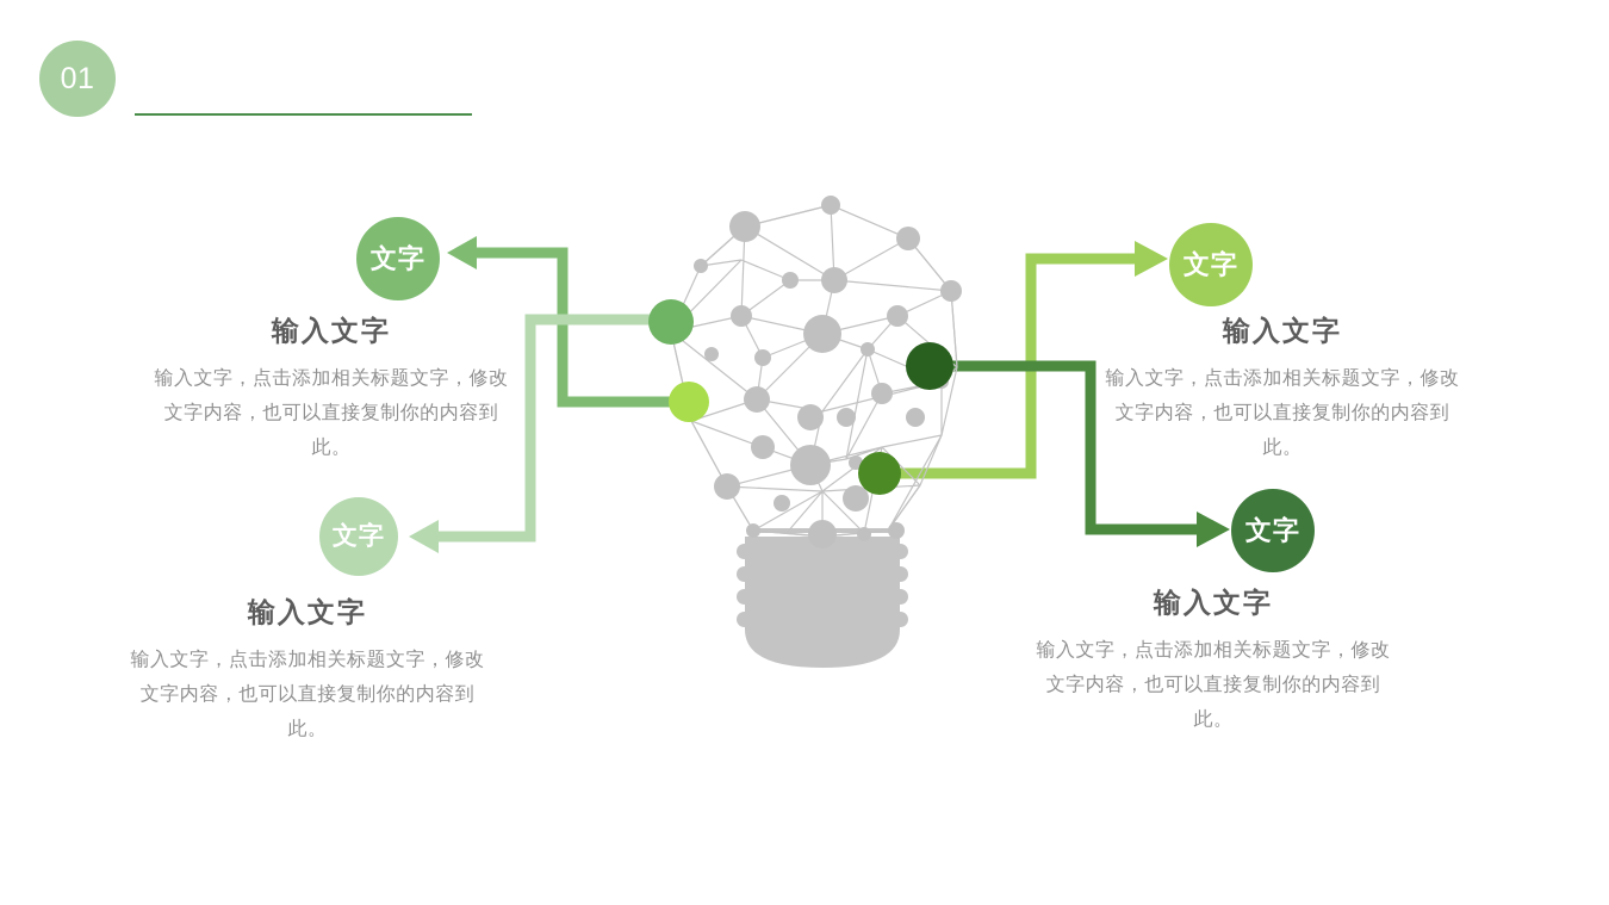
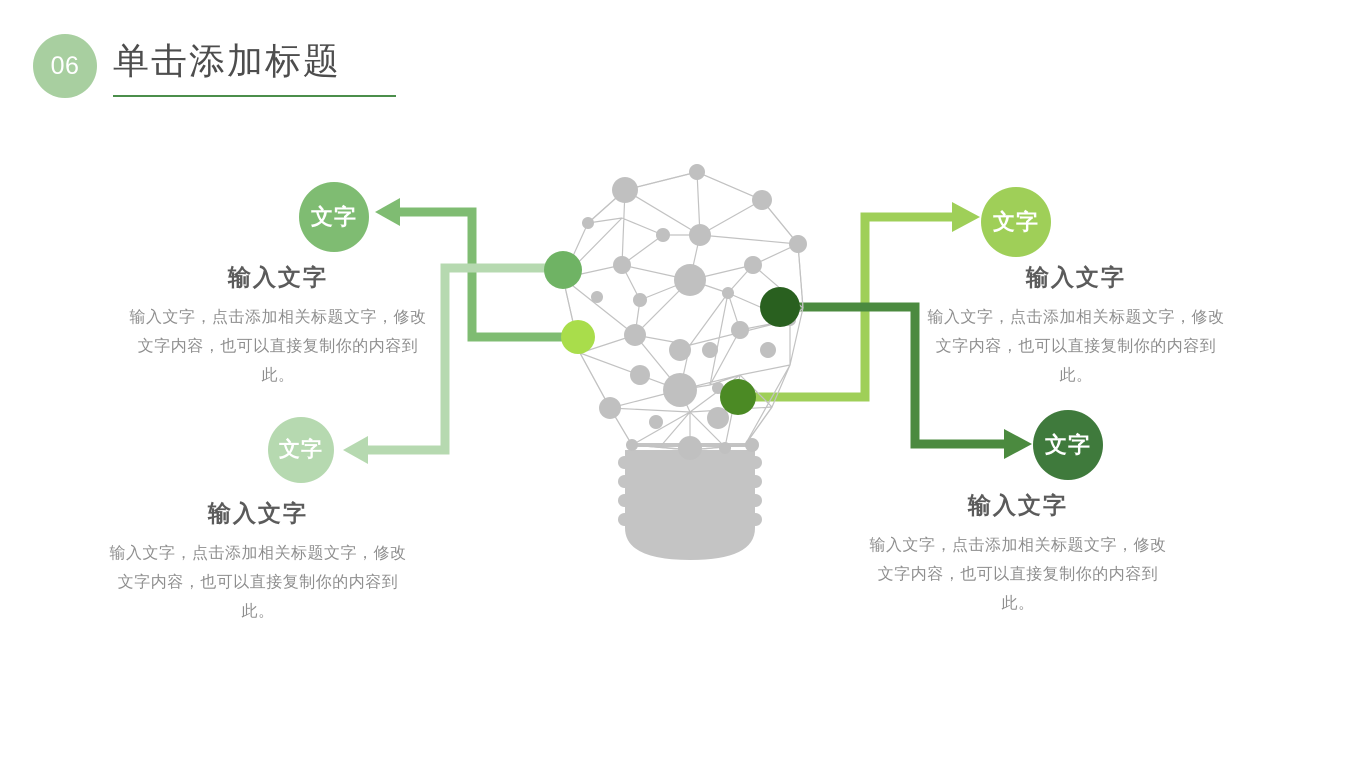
- 01
+ 06
+ 单击添加标题
  文字
  文字
  文字
  文字
  输入文字
  输入文字，点击添加相关标题文字，修改文字内容，也可以直接复制你的内容到此。
  输入文字
  输入文字，点击添加相关标题文字，修改文字内容，也可以直接复制你的内容到此。
  输入文字
  输入文字，点击添加相关标题文字，修改文字内容，也可以直接复制你的内容到此。
  输入文字
  输入文字，点击添加相关标题文字，修改文字内容，也可以直接复制你的内容到此。
